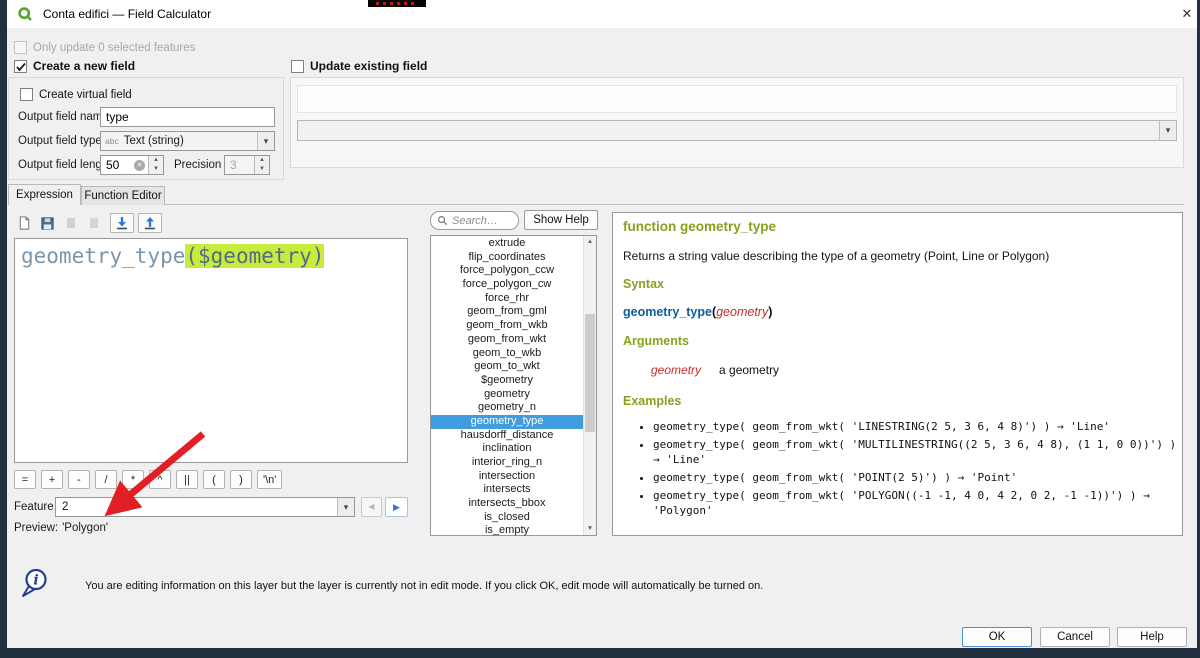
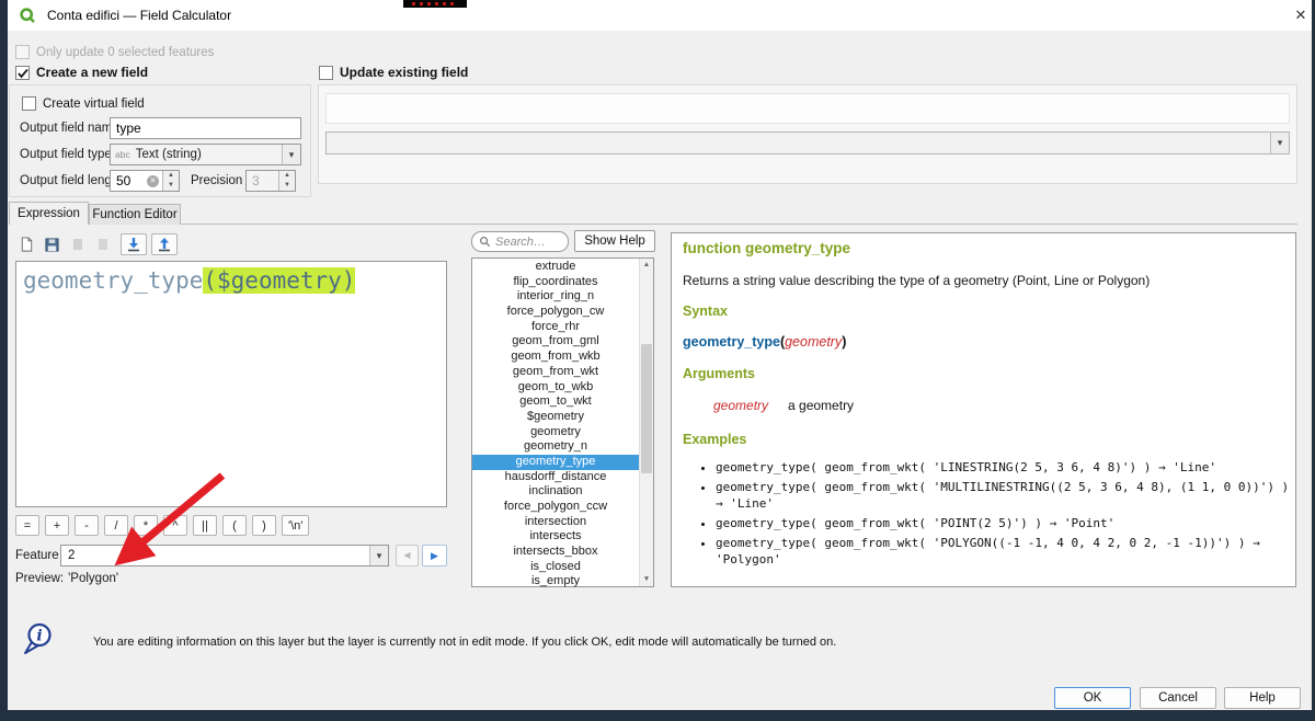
  Conta edifici — Field Calculator
  ✕
  Only update 0 selected features
  Create a new field
  Update existing field
  Create virtual field
  Output field nam
  type
  Output field type
  abc
  Text (string)
  ▾
  Output field leng
  50
  Precision
  3
  ▾
  Expression
  Function Editor
  geometry_type($geometry)
  =
  +
  -
  /
  *
  ^
  ||
  (
  )
  '\n'
  Feature
  2
  ▾
  ◀
  ▶
  Preview: 'Polygon'
  Search…
  Show Help
  extrude
  flip_coordinates
- force_polygon_ccw
+ interior_ring_n
  force_polygon_cw
  force_rhr
  geom_from_gml
  geom_from_wkb
  geom_from_wkt
  geom_to_wkb
  geom_to_wkt
  $geometry
  geometry
  geometry_n
  geometry_type
  hausdorff_distance
  inclination
- interior_ring_n
+ force_polygon_ccw
  intersection
  intersects
  intersects_bbox
  is_closed
  is_empty
  function geometry_type
  Returns a string value describing the type of a geometry (Point, Line or Polygon)
  Syntax
  geometry_type(geometry)
  Arguments
  geometry a geometry
  Examples
  geometry_type( geom_from_wkt( 'LINESTRING(2 5, 3 6, 4 8)') ) → 'Line'
  geometry_type( geom_from_wkt( 'MULTILINESTRING((2 5, 3 6, 4 8), (1 1, 0 0))') ) → 'Line'
  geometry_type( geom_from_wkt( 'POINT(2 5)') ) → 'Point'
  geometry_type( geom_from_wkt( 'POLYGON((-1 -1, 4 0, 4 2, 0 2, -1 -1))') ) → 'Polygon'
  i
  You are editing information on this layer but the layer is currently not in edit mode. If you click OK, edit mode will automatically be turned on.
  OK
  Cancel
  Help
